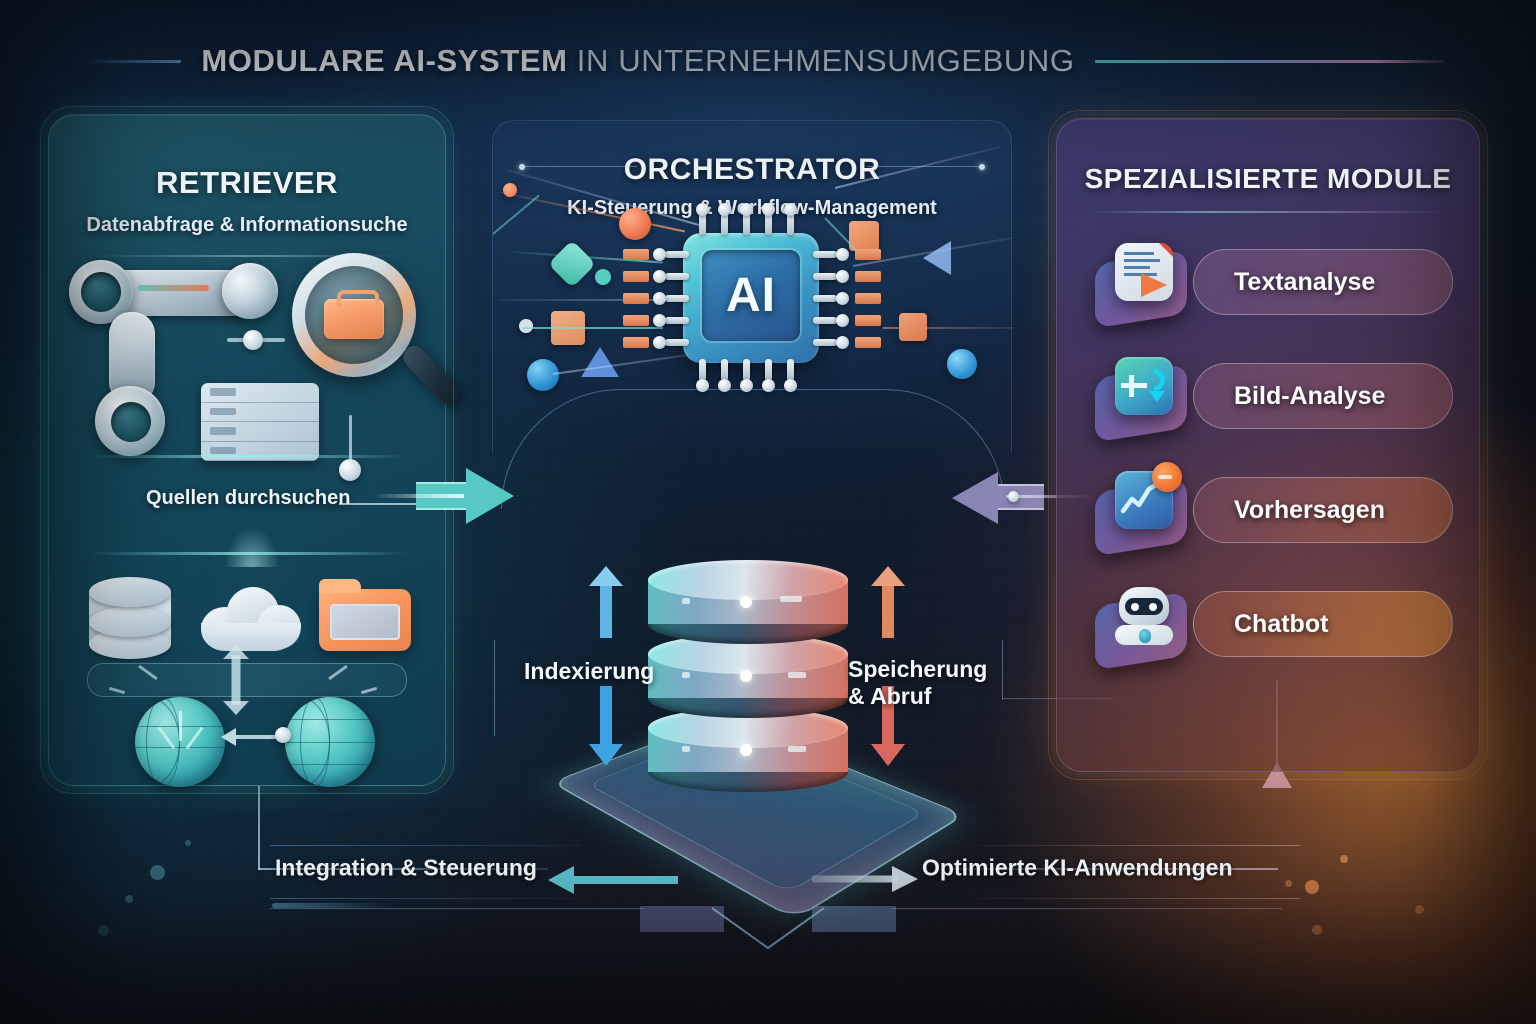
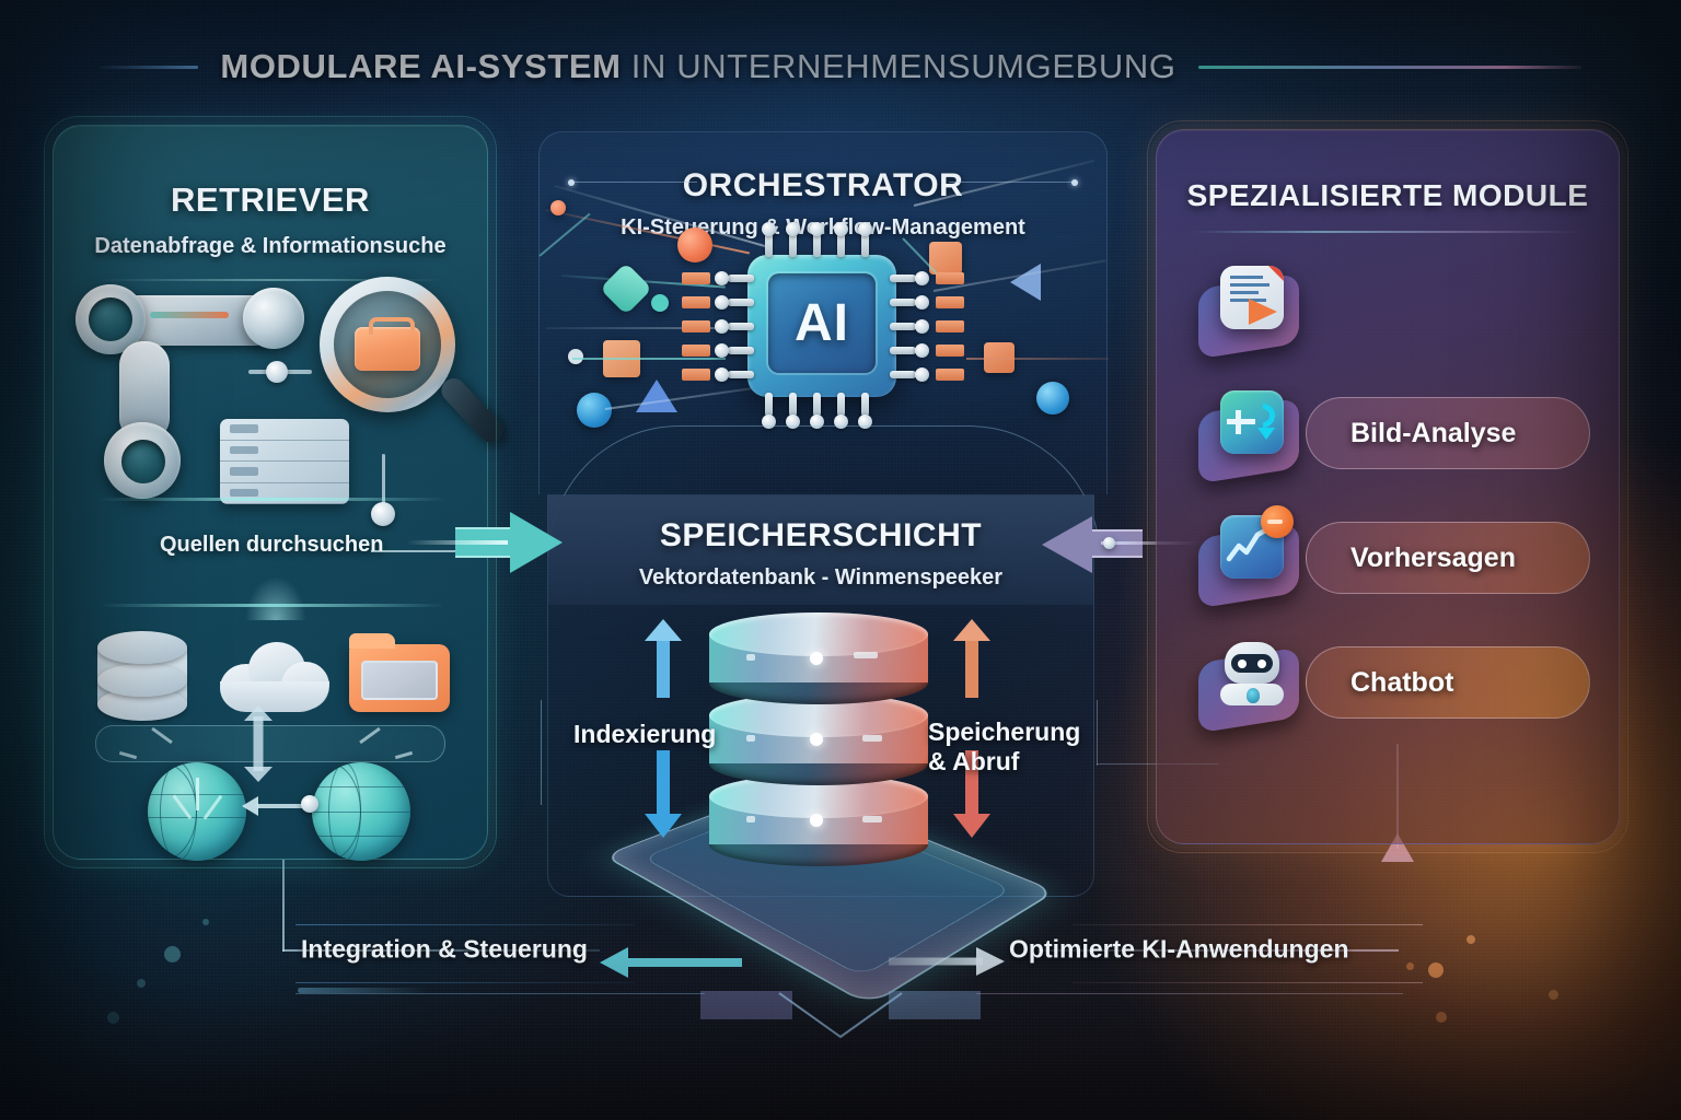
  MODULARE AI-SYSTEM IN UNTERNEHMENSUMGEBUNG
  RETRIEVER
  Datenabfrage & Informationsuche
  Quellen durchsuchen
  ORCHESTRATOR
  AI
+ SPEICHERSCHICHT
+ Vektordatenbank - Winmenspeeker
  Indexierung
  Speicherung
  & Abruf
  SPEZIALISIERTE MODULE
- Textanalyse
  Bild-Analyse
  Vorhersagen
  Chatbot
  Integration & Steuerung
  Optimierte KI-Anwendungen
